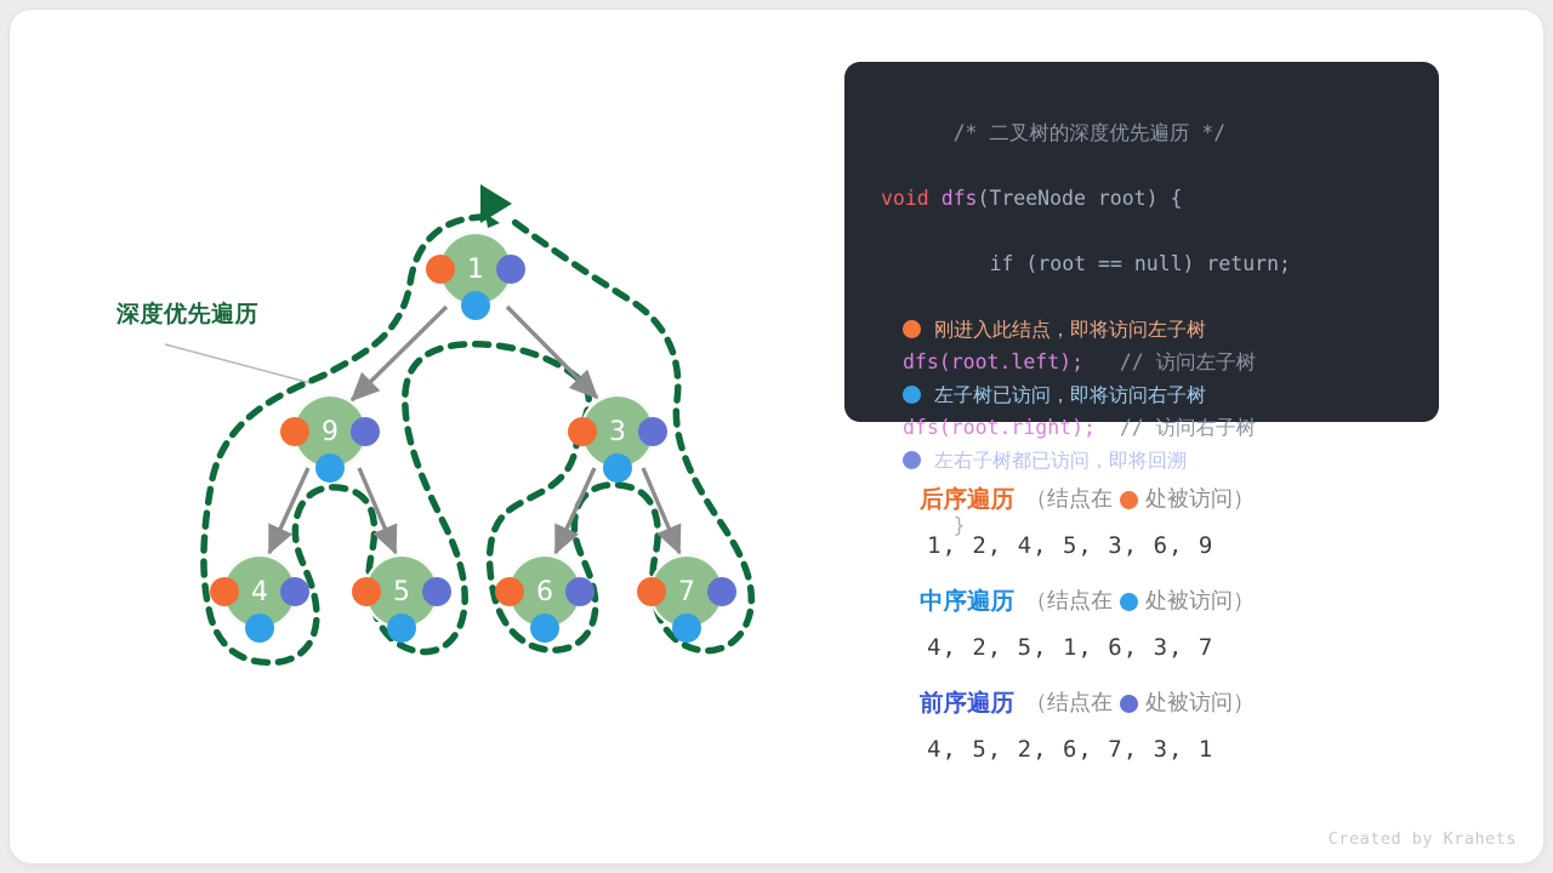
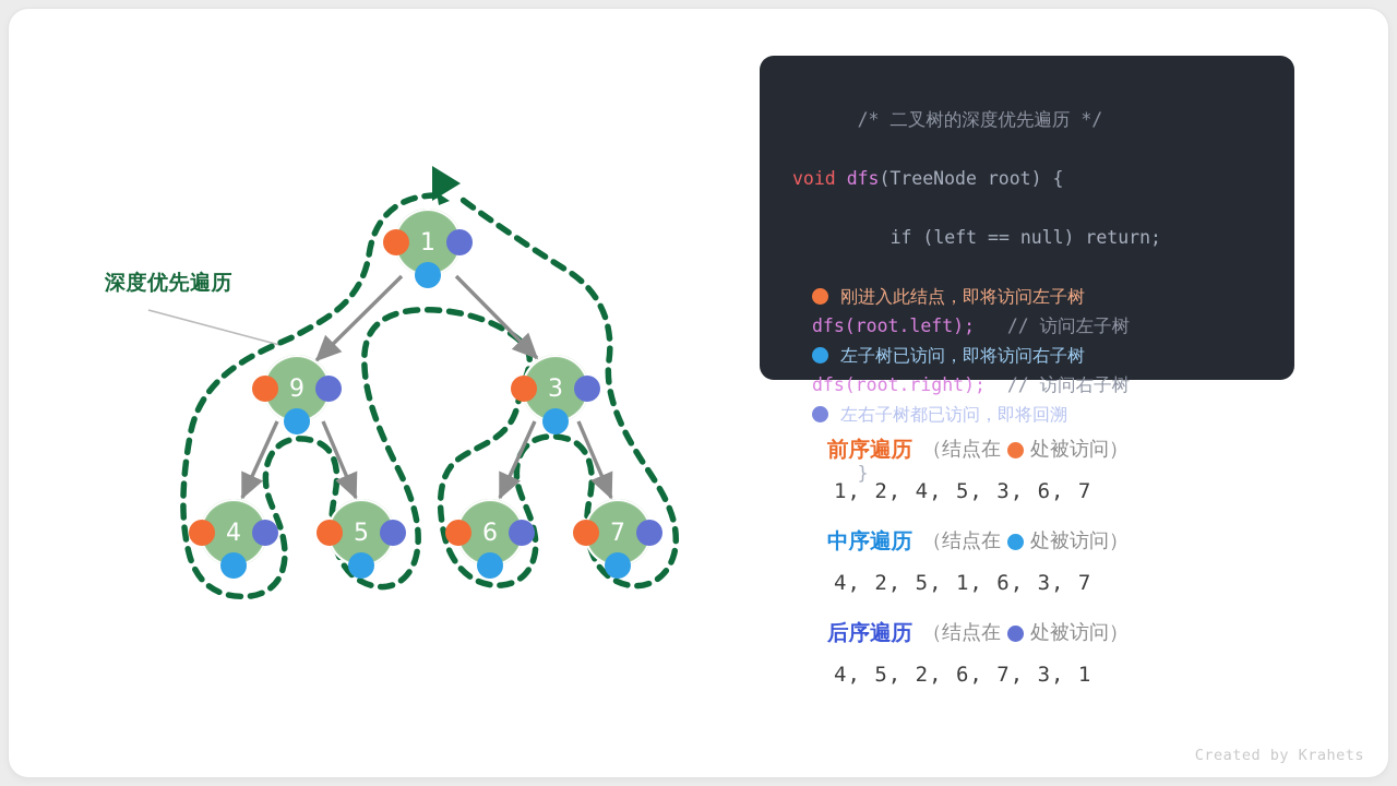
  深度优先遍历
  1
  9
  3
  4
  5
  6
  7
  /* 二叉树的深度优先遍历 */
  void dfs(TreeNode root) {
- if (root == null) return;
+ if (left == null) return;
  刚进入此结点，即将访问左子树
  dfs(root.left); // 访问左子树
  左子树已访问，即将访问右子树
  dfs(root.right); // 访问右子树
  左右子树都已访问，即将回溯
  }
- 后序遍历
+ 前序遍历
  （结点在
  处被访问）
- 1, 2, 4, 5, 3, 6, 9
+ 1, 2, 4, 5, 3, 6, 7
  中序遍历
  （结点在
  处被访问）
  4, 2, 5, 1, 6, 3, 7
- 前序遍历
+ 后序遍历
  （结点在
  处被访问）
  4, 5, 2, 6, 7, 3, 1
  Created by Krahets
